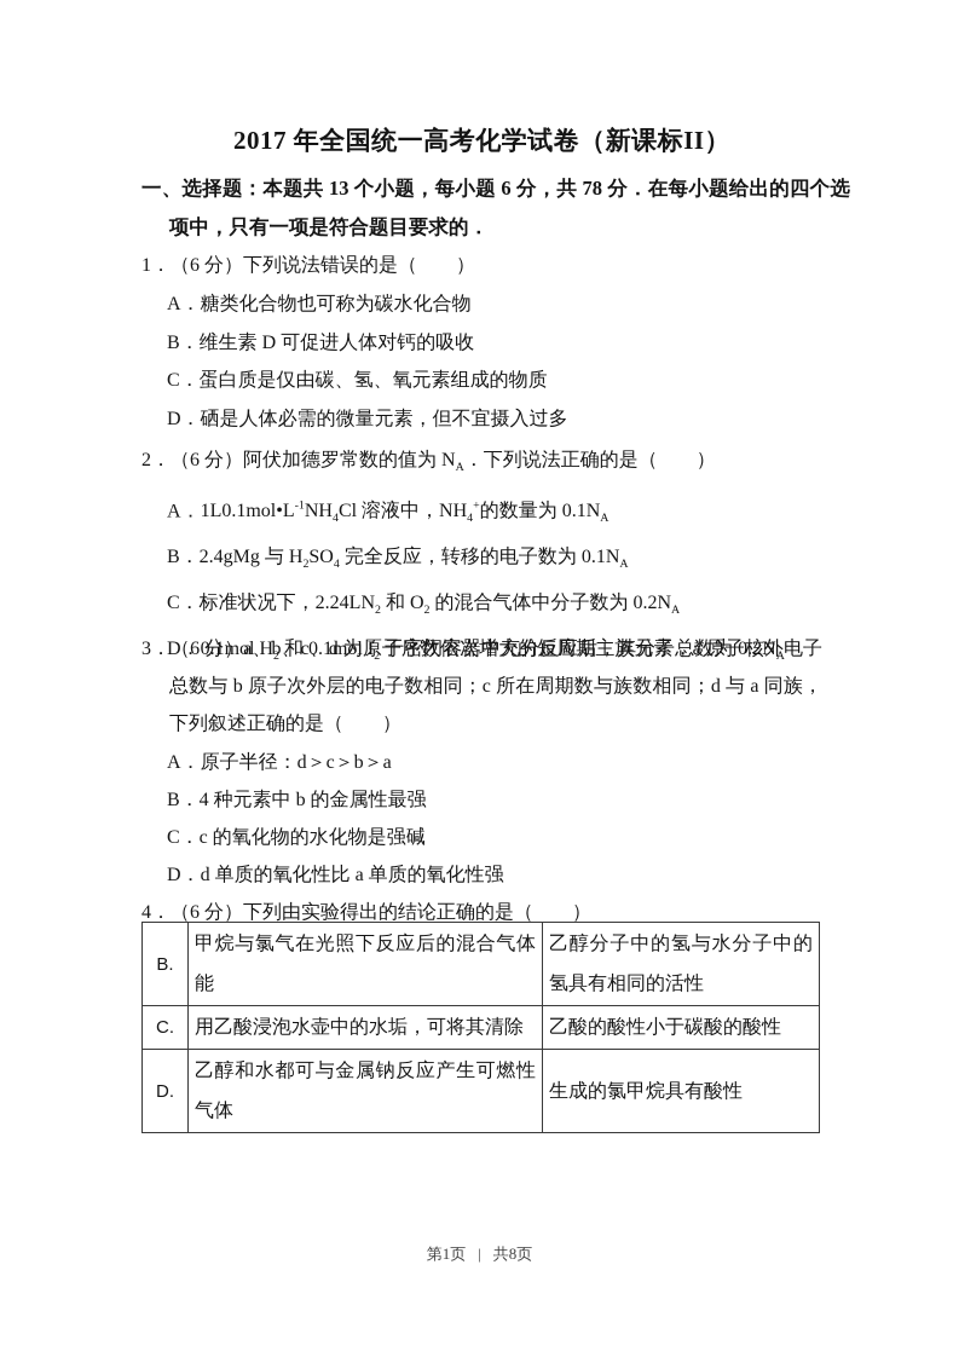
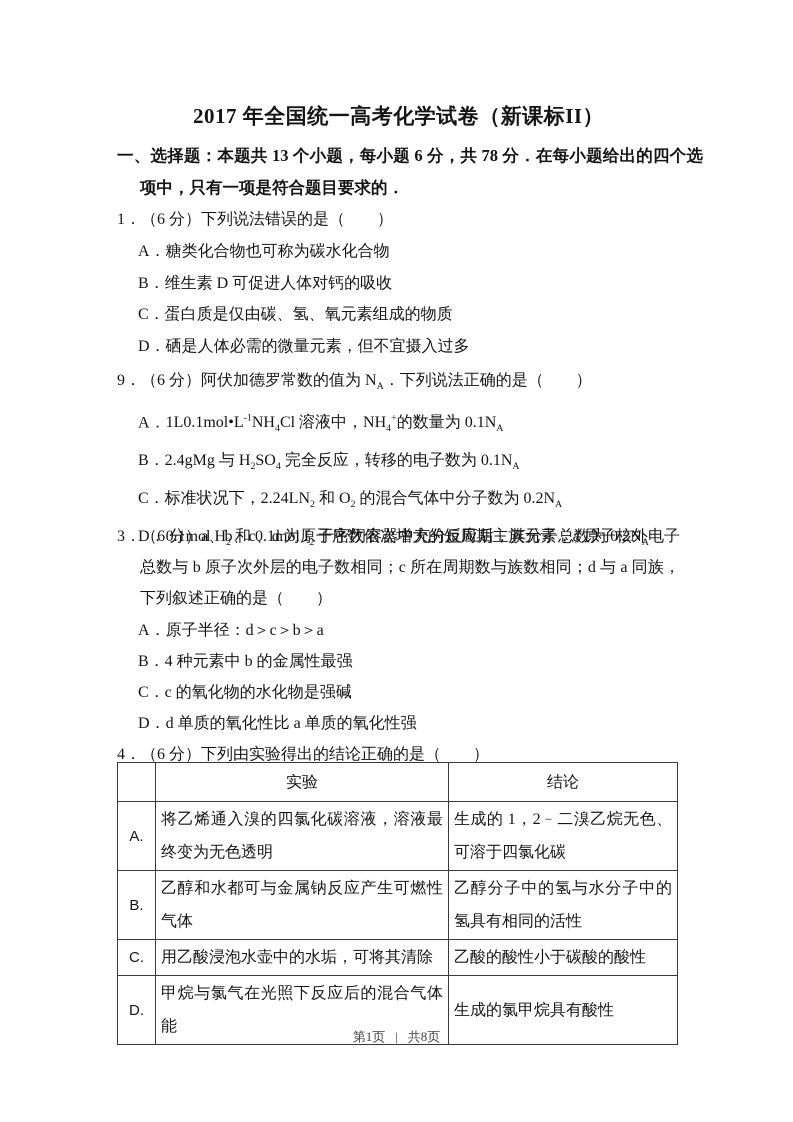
  2017 年全国统一高考化学试卷（新课标II）
  一、选择题：本题共 13 个小题，每小题 6 分，共 78 分．在每小题给出的四个选项中，只有一项是符合题目要求的．
  1．（6 分）下列说法错误的是（ ）
  A．糖类化合物也可称为碳水化合物
  B．维生素 D 可促进人体对钙的吸收
  C．蛋白质是仅由碳、氢、氧元素组成的物质
  D．硒是人体必需的微量元素，但不宜摄入过多
- 2．（6 分）阿伏加德罗常数的值为 NA．下列说法正确的是（ ）
+ 9．（6 分）阿伏加德罗常数的值为 NA．下列说法正确的是（ ）
  A．1L0.1mol•L-1NH4Cl 溶液中，NH4+的数量为 0.1NA
  B．2.4gMg 与 H2SO4 完全反应，转移的电子数为 0.1NA
  C．标准状况下，2.24LN2 和 O2 的混合气体中分子数为 0.2NA
  D．0.1mol H2 和 0.1mol I2 于密闭容器中充分反应后，其分子总数为 0.2NA
  3．（6 分）a、b、c、d 为原子序数依次增大的短周期主族元素，a 原子核外电子总数与 b 原子次外层的电子数相同；c 所在周期数与族数相同；d 与 a 同族，下列叙述正确的是（ ）
  A．原子半径：d＞c＞b＞a
  B．4 种元素中 b 的金属性最强
  C．c 的氧化物的水化物是强碱
  D．d 单质的氧化性比 a 单质的氧化性强
  4．（6 分）下列由实验得出的结论正确的是（ ）
+ 	实验	结论
+ A.	将乙烯通入溴的四氯化碳溶液，溶液最终变为无色透明	生成的 1，2﹣二溴乙烷无色、可溶于四氯化碳
- B.	甲烷与氯气在光照下反应后的混合气体能	乙醇分子中的氢与水分子中的氢具有相同的活性
+ B.	乙醇和水都可与金属钠反应产生可燃性气体	乙醇分子中的氢与水分子中的氢具有相同的活性
  C.	用乙酸浸泡水壶中的水垢，可将其清除	乙酸的酸性小于碳酸的酸性
- D.	乙醇和水都可与金属钠反应产生可燃性气体	生成的氯甲烷具有酸性
+ D.	甲烷与氯气在光照下反应后的混合气体能	生成的氯甲烷具有酸性
  第1页 | 共8页
